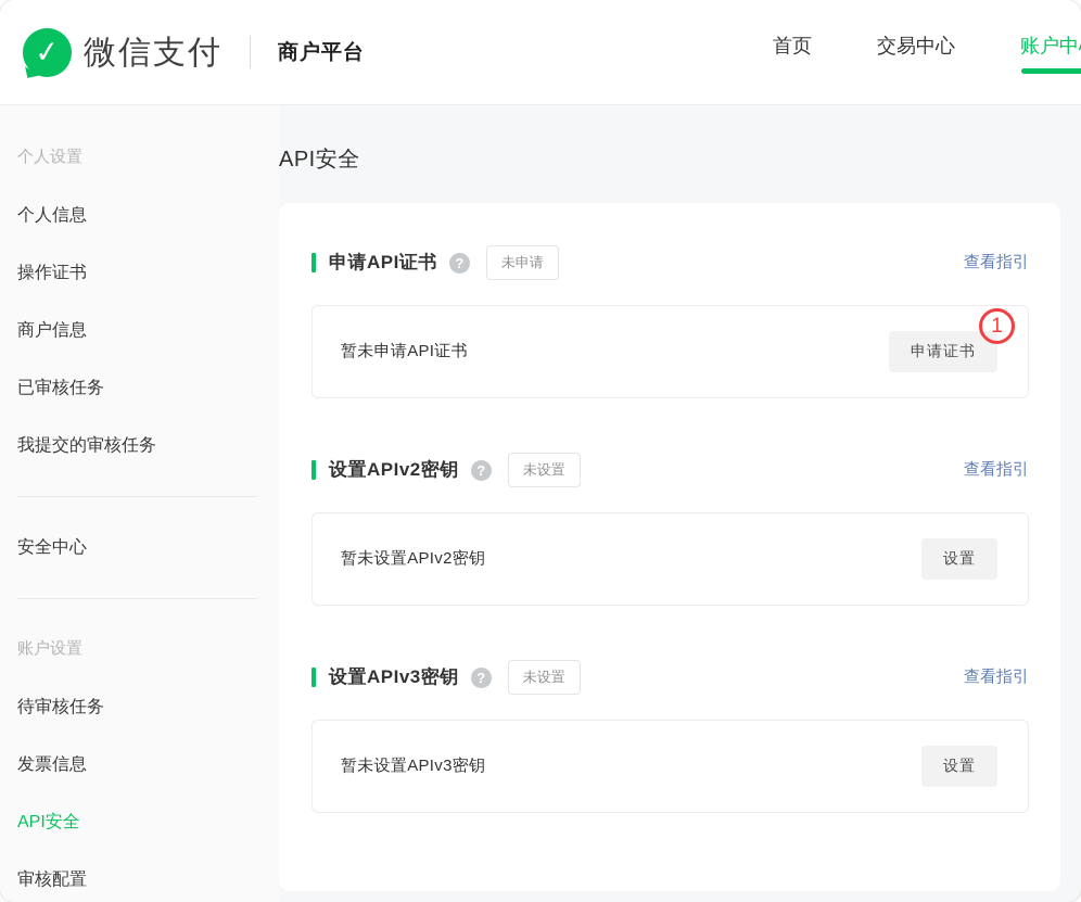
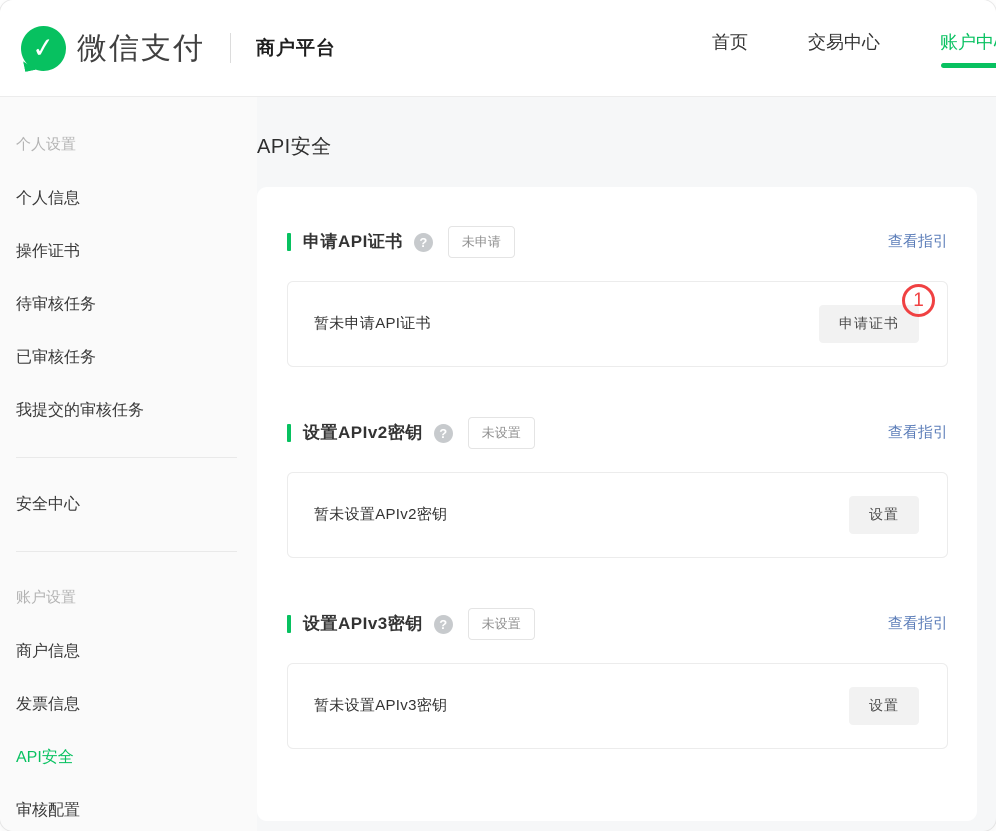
  微信支付
  商户平台
  首页
  交易中心
  账户中
  个人设置
  个人信息
  操作证书
- 商户信息
+ 待审核任务
  已审核任务
  我提交的审核任务
  安全中心
  账户设置
- 待审核任务
+ 商户信息
  发票信息
  API安全
  审核配置
  API安全
  申请API证书
  ?
  未申请
  查看指引
  暂未申请API证书
  申请证书
  1
  设置APIv2密钥
  ?
  未设置
  查看指引
  暂未设置APIv2密钥
  设置
  设置APIv3密钥
  ?
  未设置
  查看指引
  暂未设置APIv3密钥
  设置
